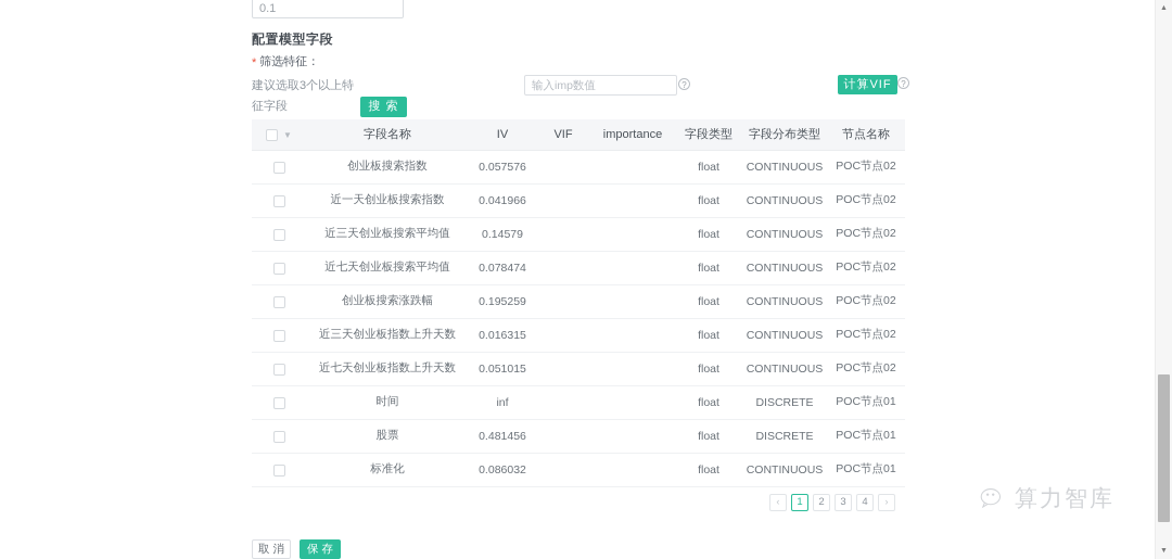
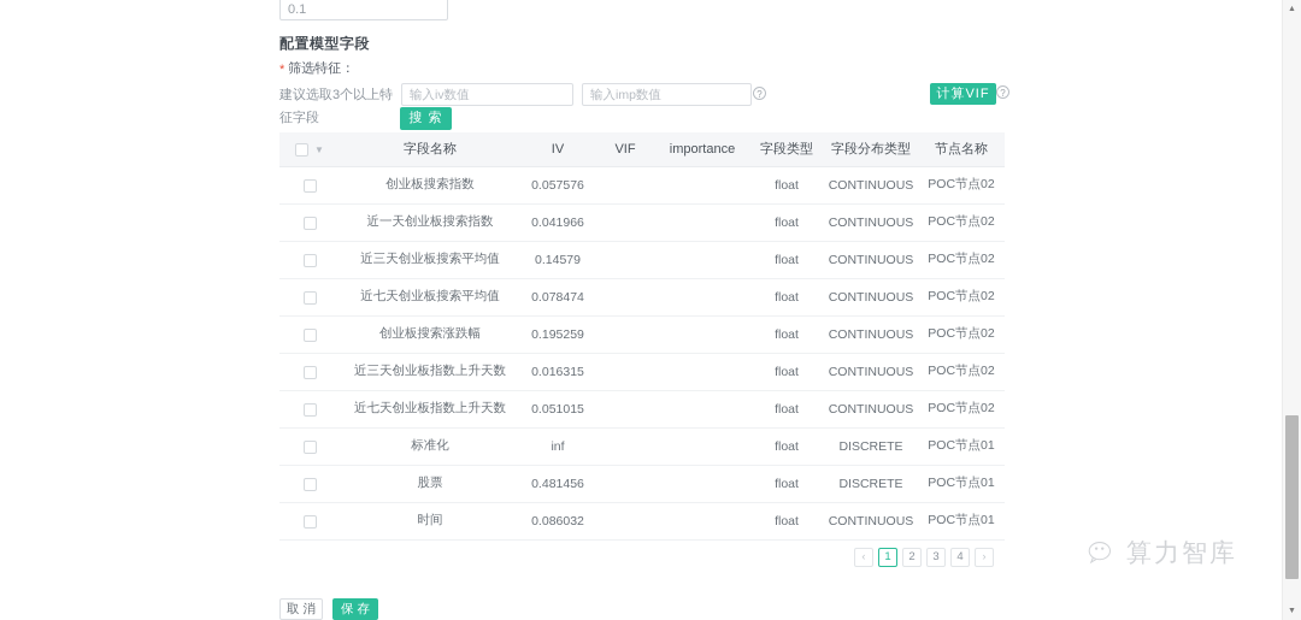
  0.1
  配置模型字段
  * 筛选特征：
  建议选取3个以上特征字段
+ 输入iv数值
  输入imp数值
  ?
  计算VIF
  ?
  搜 索
  ▼	字段名称	IV	VIF	importance	字段类型	字段分布类型	节点名称
  	创业板搜索指数	0.057576			float	CONTINUOUS	POC节点02
  	近一天创业板搜索指数	0.041966			float	CONTINUOUS	POC节点02
  	近三天创业板搜索平均值	0.14579			float	CONTINUOUS	POC节点02
  	近七天创业板搜索平均值	0.078474			float	CONTINUOUS	POC节点02
  	创业板搜索涨跌幅	0.195259			float	CONTINUOUS	POC节点02
  	近三天创业板指数上升天数	0.016315			float	CONTINUOUS	POC节点02
  	近七天创业板指数上升天数	0.051015			float	CONTINUOUS	POC节点02
- 	时间	inf			float	DISCRETE	POC节点01
+ 	标准化	inf			float	DISCRETE	POC节点01
  	股票	0.481456			float	DISCRETE	POC节点01
- 	标准化	0.086032			float	CONTINUOUS	POC节点01
+ 	时间	0.086032			float	CONTINUOUS	POC节点01
  ‹
  1
  2
  3
  4
  ›
  取 消
  保 存
  算力智库
